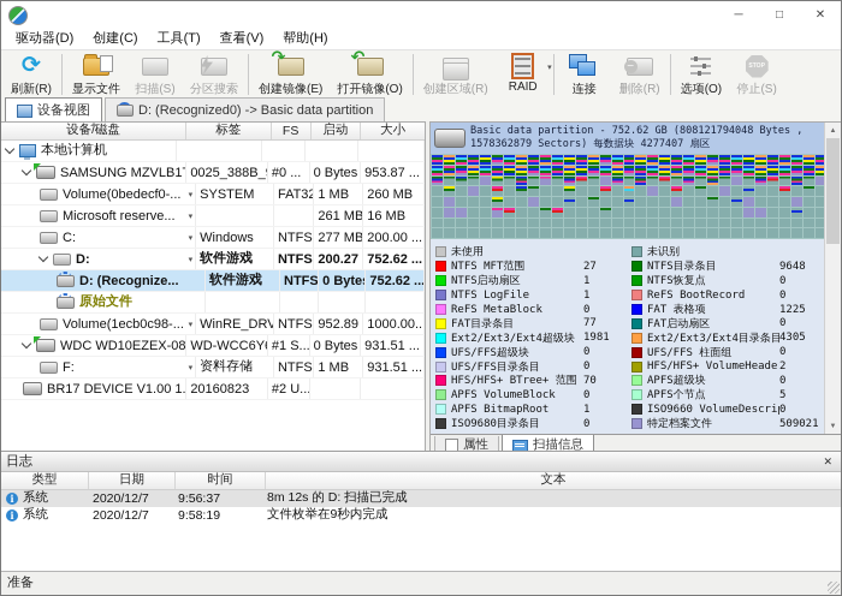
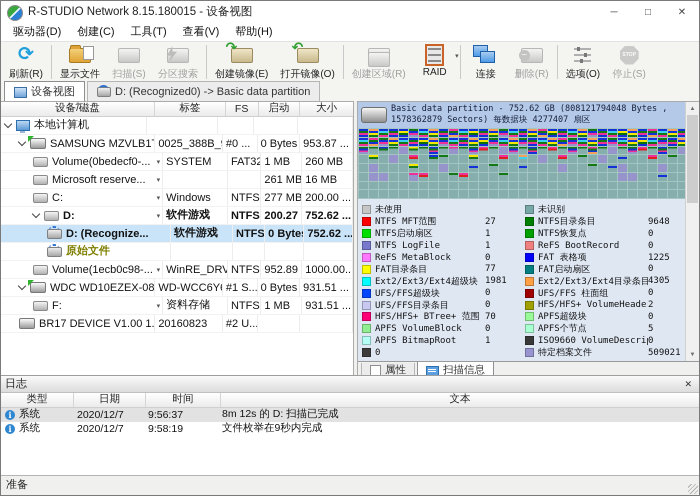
+ R-STUDIO Network 8.15.180015 - 设备视图
  ─
  □
  ✕
  驱动器(D)
  创建(C)
  工具(T)
  查看(V)
  帮助(H)
  ⟳
  刷新(R)
  显示文件
  扫描(S)
  分区搜索
  ↷
  创建镜像(E)
  ↶
  打开镜像(O)
  创建区域(R)
  RAID
  连接
  −
  删除(R)
  选项(O)
  停止(S)
  设备视图
  D: (Recognized0) -> Basic data partition
  设备/磁盘
  标签
  FS
  启动
  大小
  本地计算机
  SAMSUNG MZVLB1
  0025_388B_
  #0 ...
  0 Bytes
  953.87 ...
  Volume(0bedecf0-...
  SYSTEM
  FAT32
  1 MB
  260 MB
  Microsoft reserve...
  261 MB
  16 MB
  C:
  Windows
  NTFS
  277 MB
  200.00 ...
  D:
  软件游戏
  NTFS
  752.62 ...
  D: (Recognize...
  软件游戏
  NTFS
  0 Bytes
  752.62 ...
  原始文件
  Volume(1ecb0c98-...
  WinRE_DRV
  NTFS
  1000.00...
  WDC WD10EZEX-08
  #1 S...
  0 Bytes
  931.51 ...
  F:
  资料存储
  NTFS
  1 MB
  931.51 ...
  BR17 DEVICE V1.00 1.
  20160823
  #2 U...
  Basic data partition - 752.62 GB (808121794048 Bytes , 1578362879 Sectors) 每数据块 4277407 扇区
  未使用
  NTFS MFT范围
  27
  NTFS启动扇区
  1
  NTFS LogFile
  1
  ReFS MetaBlock
  0
  FAT目录条目
  77
  Ext2/Ext3/Ext4超级块
  1981
  UFS/FFS超级块
  0
  UFS/FFS目录条目
  0
  HFS/HFS+ BTree+ 范围
  70
  APFS VolumeBlock
  0
  APFS BitmapRoot
  1
- ISO9680目录条目
  0
  未识别
  NTFS目录条目
  9648
  NTFS恢复点
  0
  ReFS BootRecord
  0
  FAT 表格项
  1225
  FAT启动扇区
  0
  Ext2/Ext3/Ext4目录条目
  4305
  UFS/FFS 柱面组
  0
  HFS/HFS+ VolumeHeade
  2
  APFS超级块
  0
  APFS个节点
  5
  ISO9660 VolumeDescri
  0
  特定档案文件
  509021
  属性
  扫描信息
  日志
  ✕
  类型
  日期
  时间
  文本
  i
  系统
  2020/12/7
  9:56:37
  8m 12s 的 D: 扫描已完成
  i
  系统
  2020/12/7
  9:58:19
  文件枚举在9秒内完成
  准备
